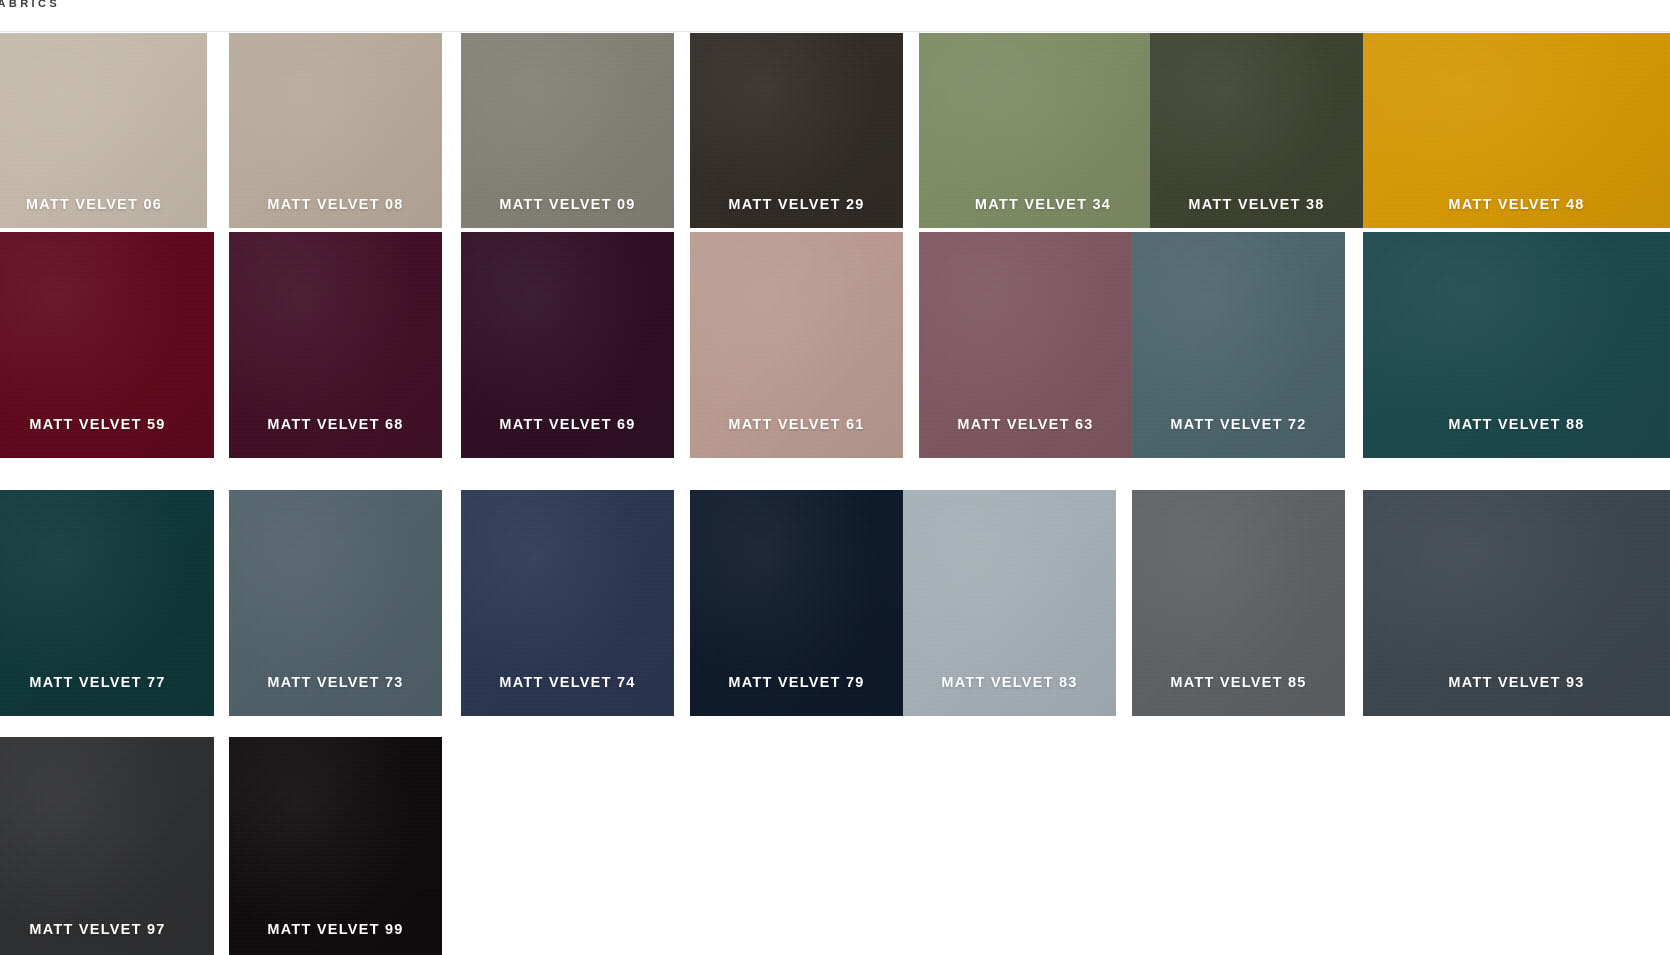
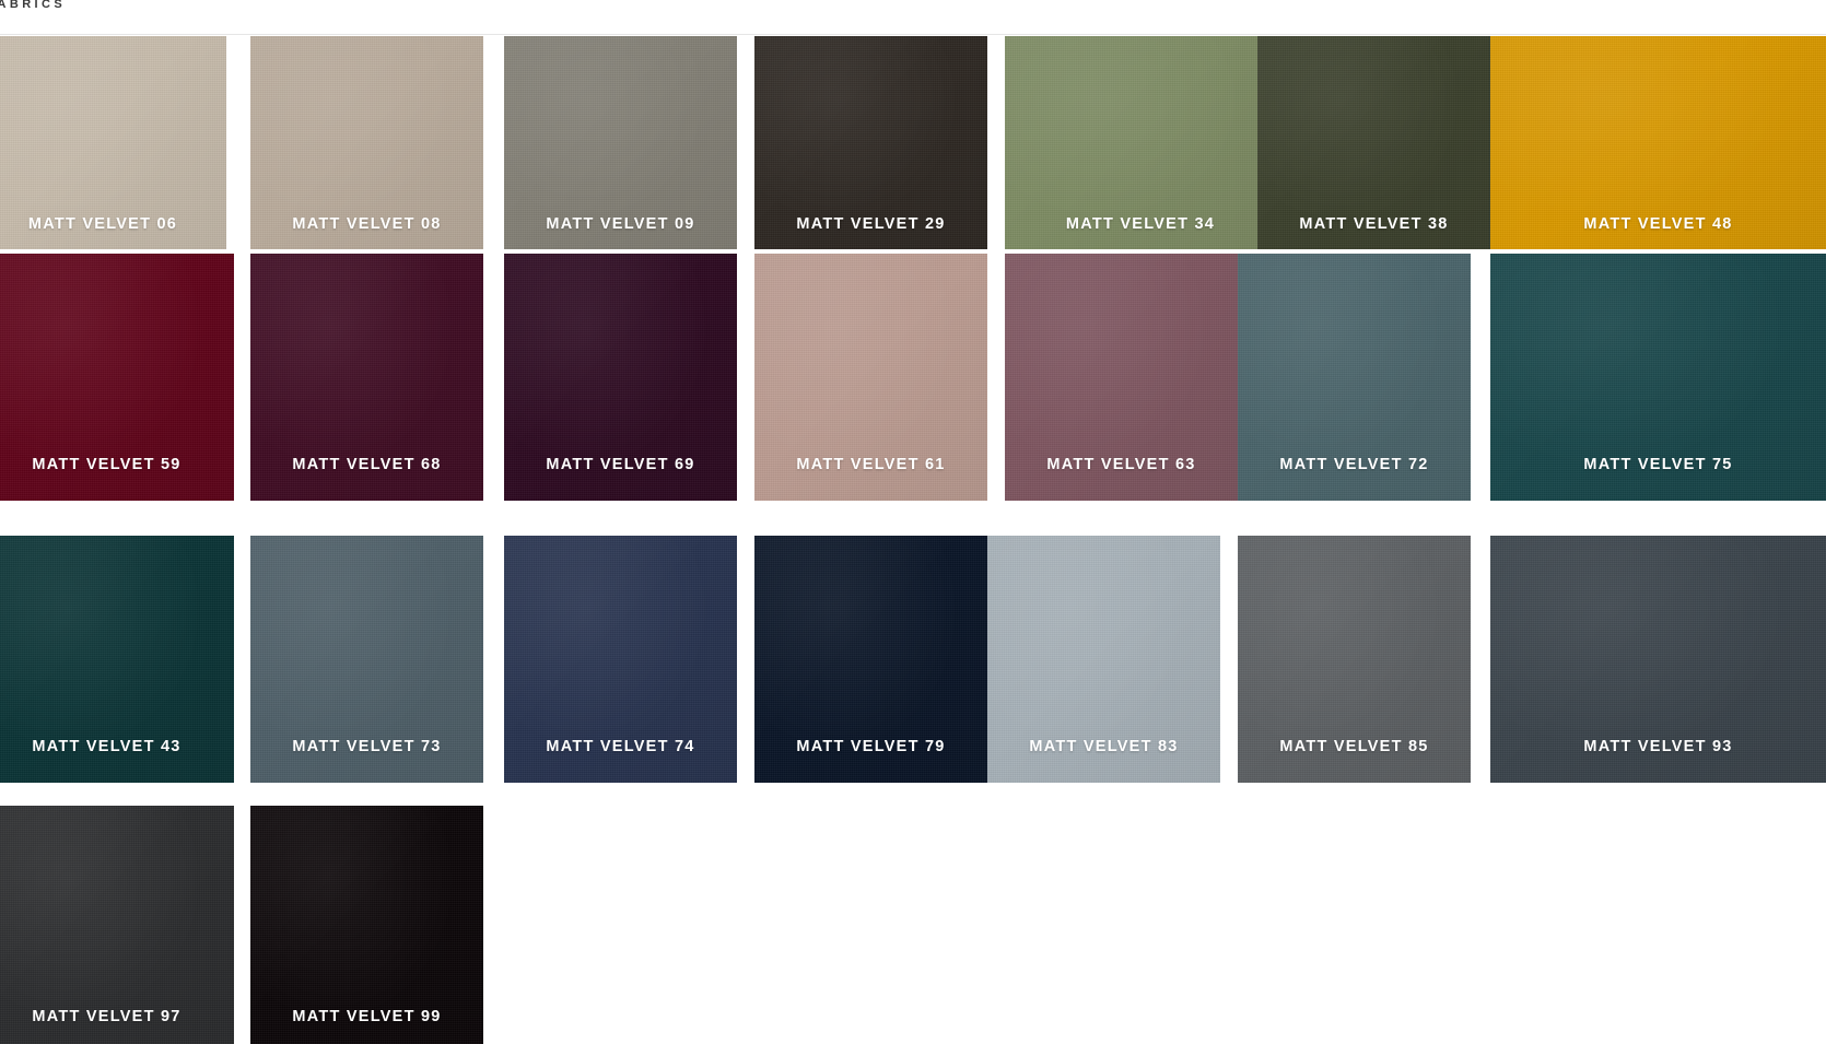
  ABRICS
  MATT VELVET 06
  MATT VELVET 08
  MATT VELVET 09
  MATT VELVET 29
  MATT VELVET 34
  MATT VELVET 38
  MATT VELVET 48
  MATT VELVET 59
  MATT VELVET 68
  MATT VELVET 69
  MATT VELVET 61
  MATT VELVET 63
  MATT VELVET 72
- MATT VELVET 88
+ MATT VELVET 75
- MATT VELVET 77
+ MATT VELVET 43
  MATT VELVET 73
  MATT VELVET 74
  MATT VELVET 79
  MATT VELVET 83
  MATT VELVET 85
  MATT VELVET 93
  MATT VELVET 97
  MATT VELVET 99
